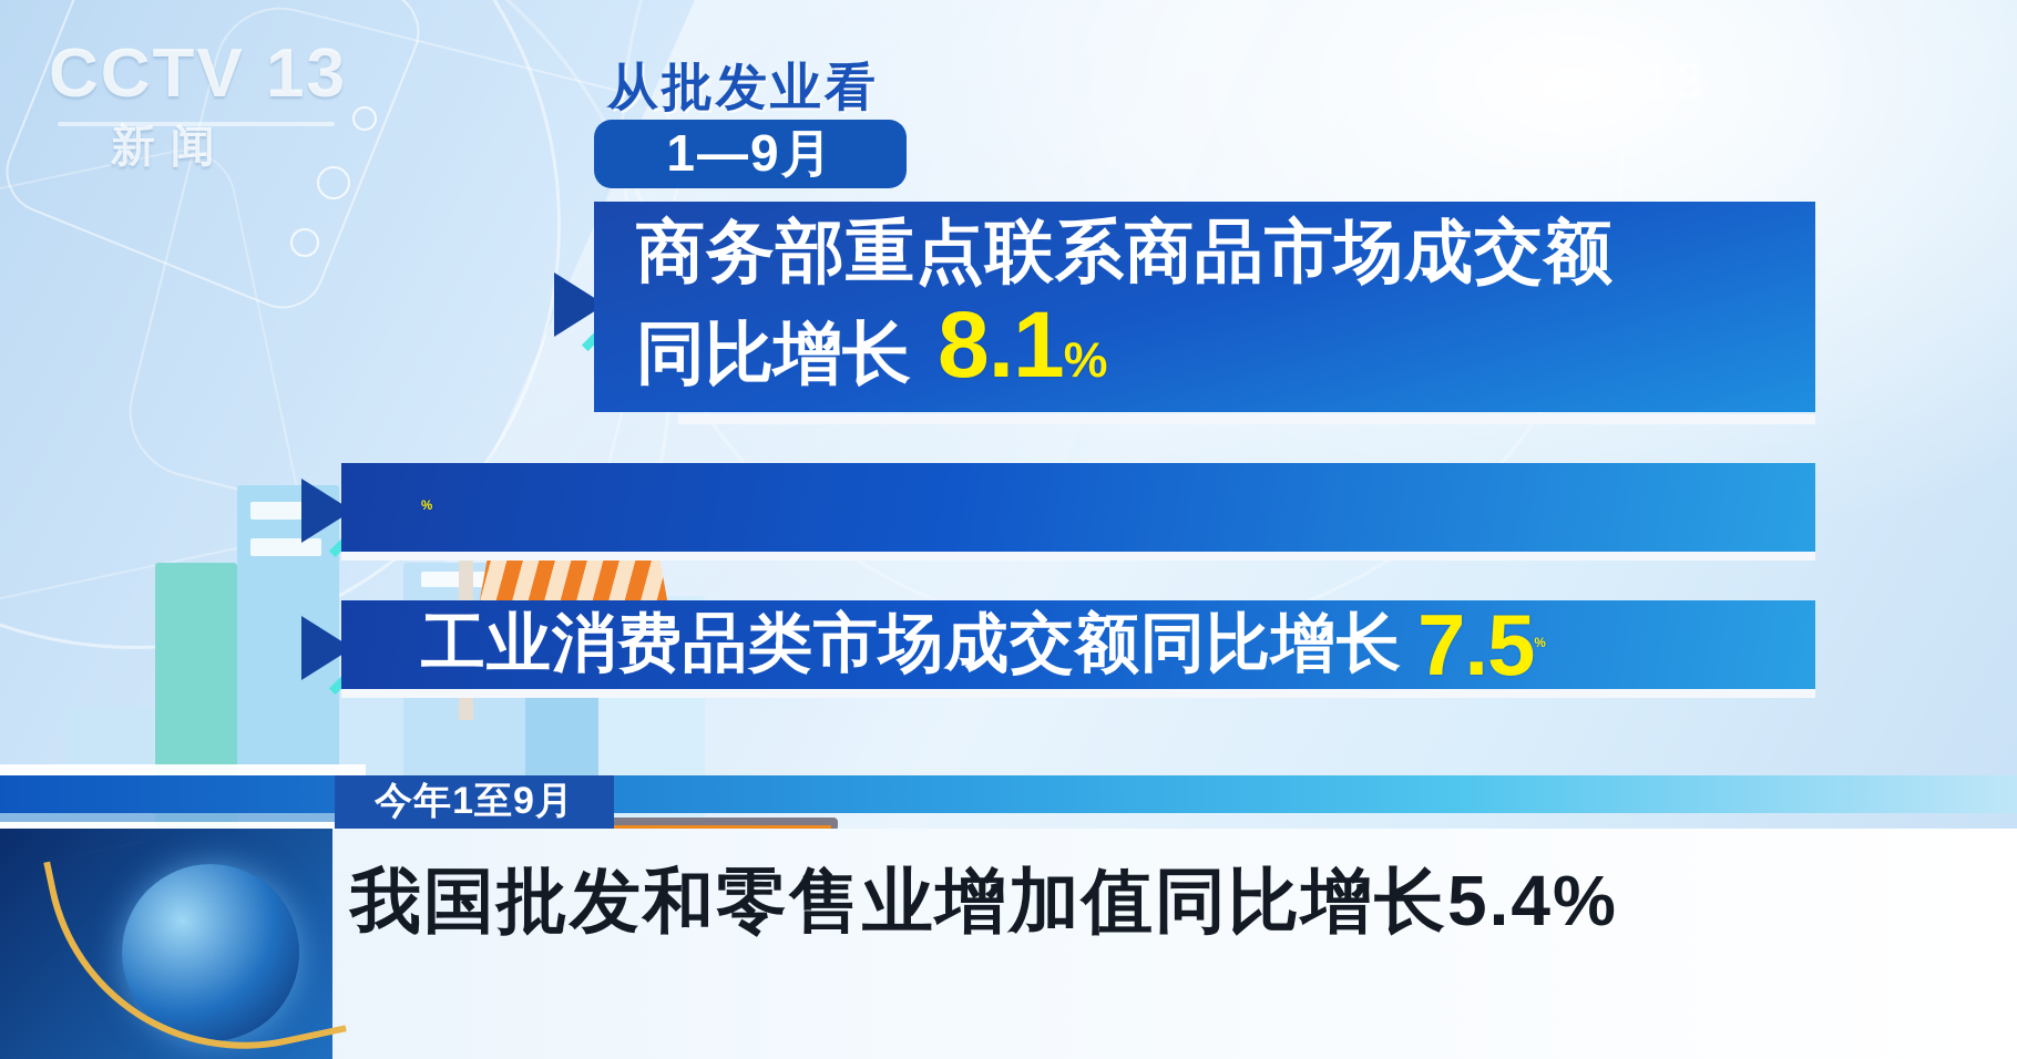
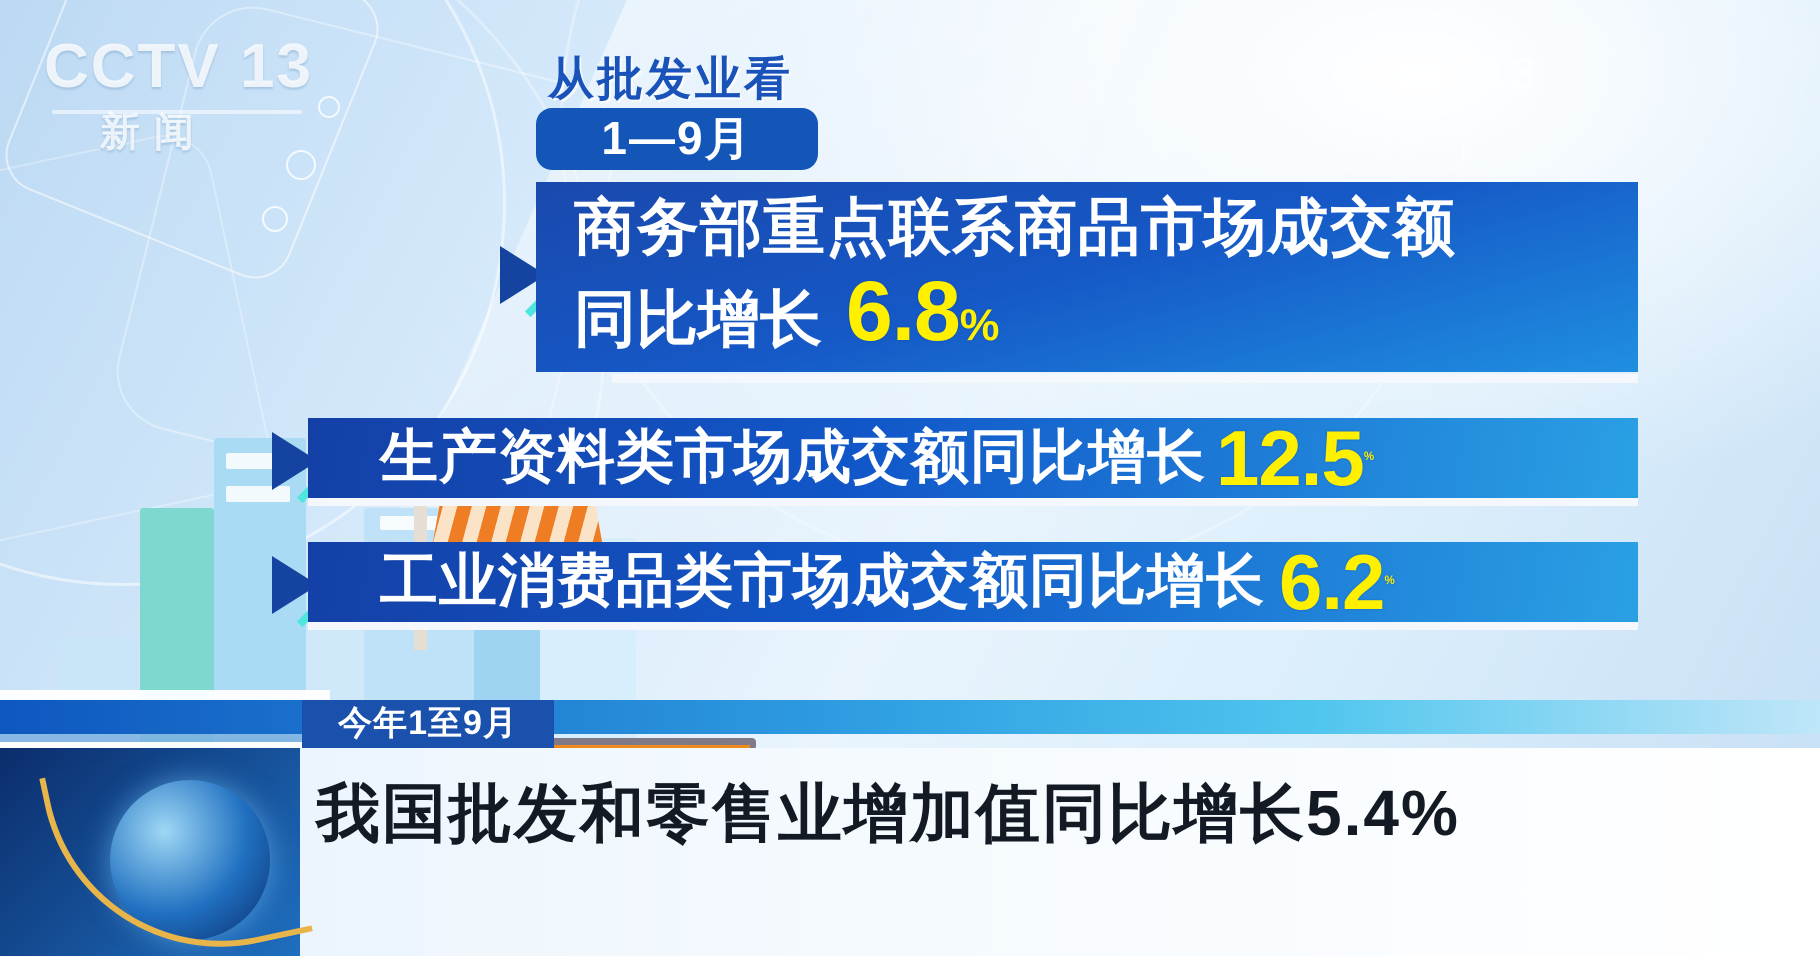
  CCTV 13
  新闻
  从批发业看
  1—9月
  商务部重点联系商品市场成交额
  同比增长
- 8.1
+ 6.8
  %
+ 生产资料类市场成交额同比增长
+ 12.5
  %
  工业消费品类市场成交额同比增长
- 7.5
+ 6.2
  %
  今年1至9月
  我国批发和零售业增加值同比增长5.4%
